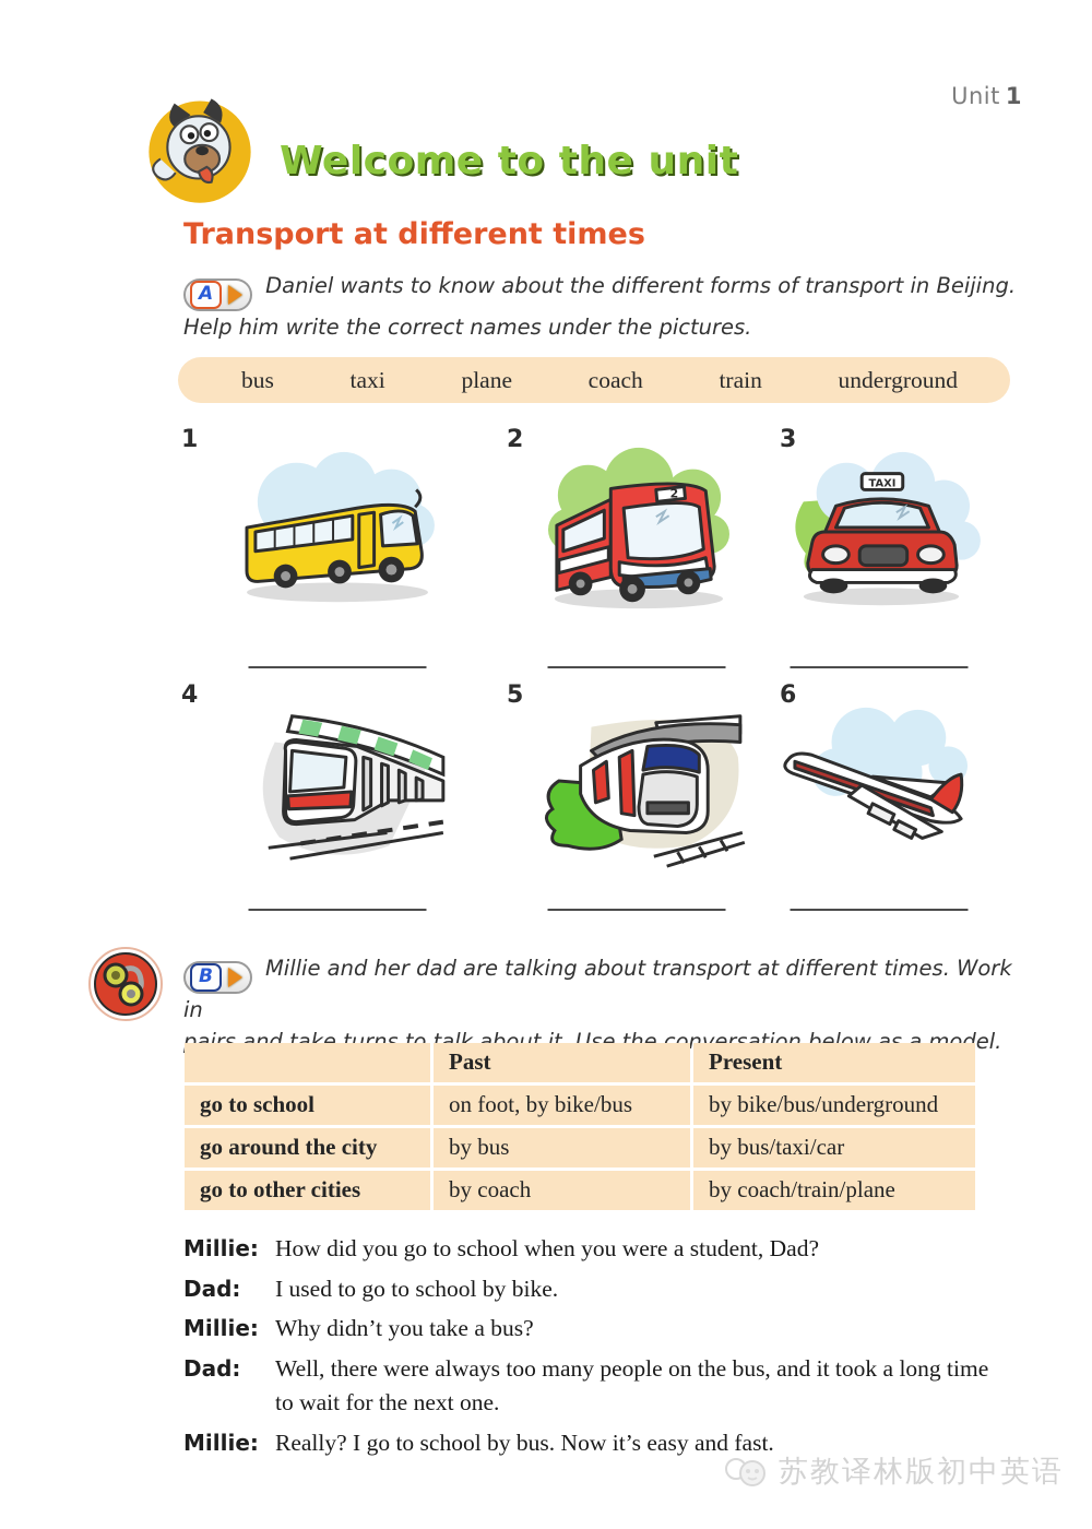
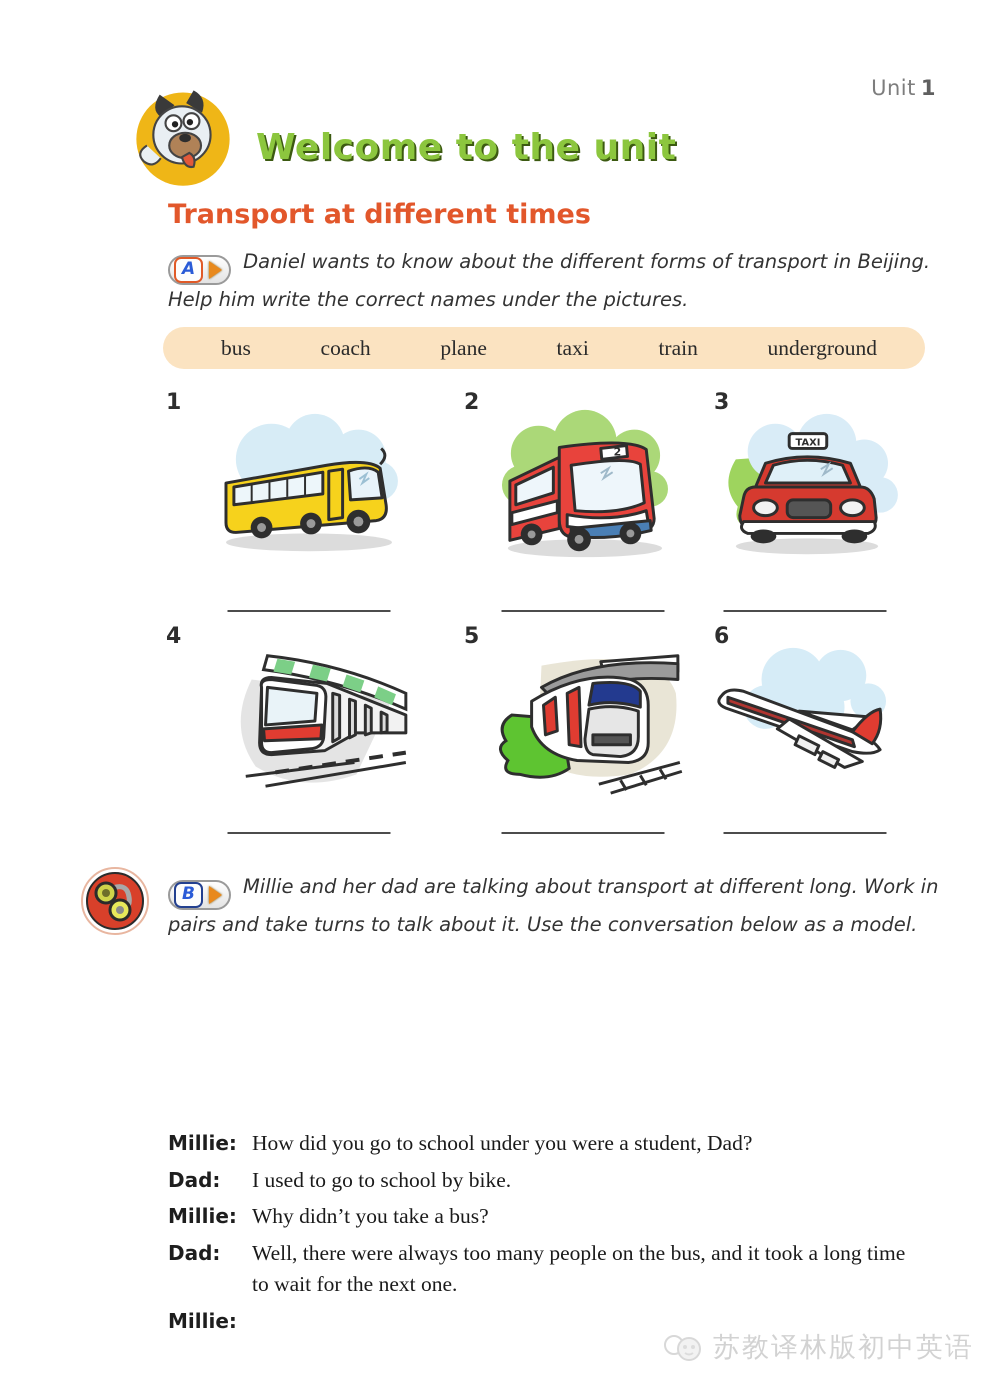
  Unit 1
  Welcome to the unit
  Transport at different times
  A
  Daniel wants to know about the different forms of transport in Beijing.
  Help him write the correct names under the pictures.
  bus
- taxi
+ coach
  plane
- coach
+ taxi
  train
  underground
  1
  2
  2
  3
  TAXI
  4
  5
  6
  B
- Millie and her dad are talking about transport at different times. Work in
+ Millie and her dad are talking about transport at different long. Work in
  pairs and take turns to talk about it. Use the conversation below as a model.
- 	Past	Present
- go to school	on foot, by bike/bus	by bike/bus/underground
- go around the city	by bus	by bus/taxi/car
- go to other cities	by coach	by coach/train/plane
  Millie:
- How did you go to school when you were a student, Dad?
+ How did you go to school under you were a student, Dad?
  Dad:
  I used to go to school by bike.
  Millie:
  Why didn’t you take a bus?
  Dad:
  Well, there were always too many people on the bus, and it took a long time to wait for the next one.
  Millie:
- Really? I go to school by bus. Now it’s easy and fast.
  苏教译林版初中英语
